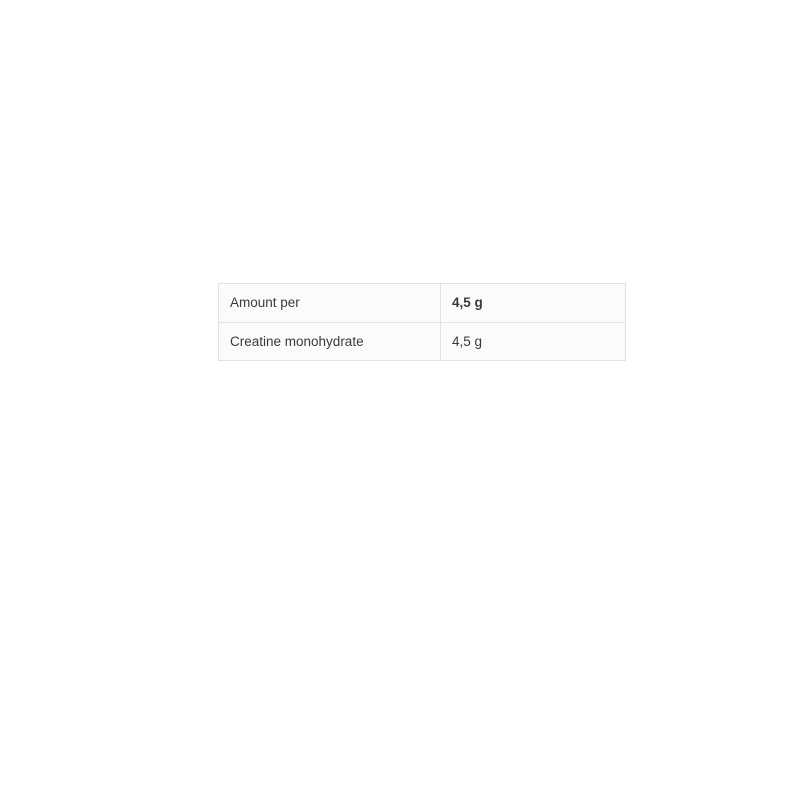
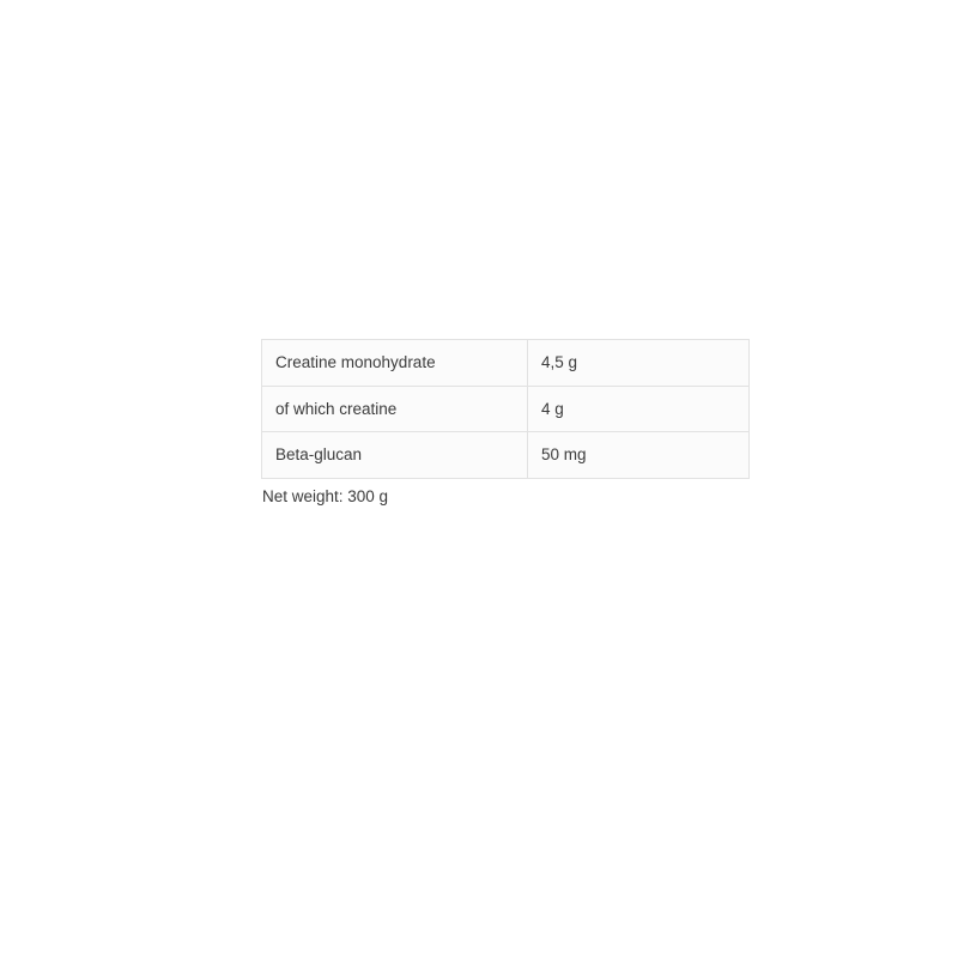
- Amount per	4,5 g
  Creatine monohydrate	4,5 g
+ of which creatine	4 g
+ Beta-glucan	50 mg
+ Net weight: 300 g
